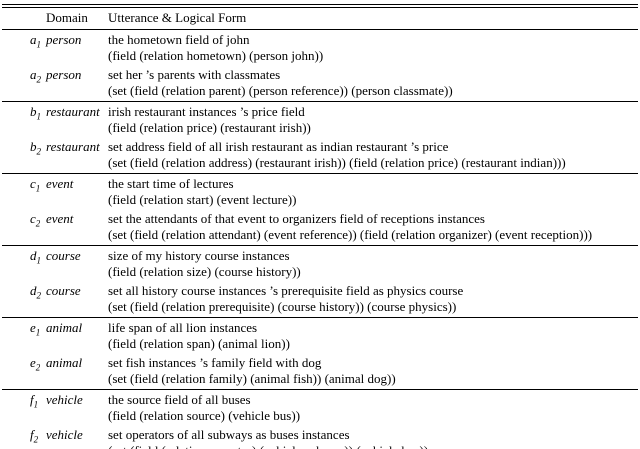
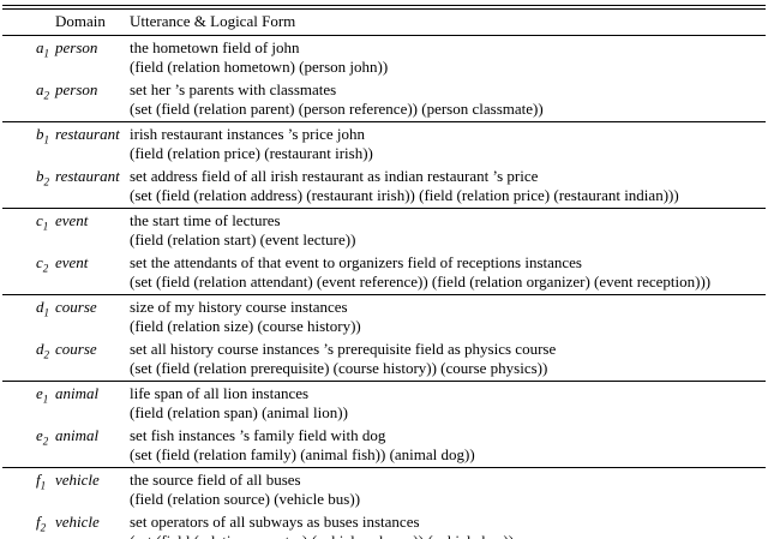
  	Domain	Utterance & Logical Form
  a1	person	the hometown field of john(field (relation hometown) (person john))
  a2	person	set her ’s parents with classmates(set (field (relation parent) (person reference)) (person classmate))
- b1	restaurant	irish restaurant instances ’s price field(field (relation price) (restaurant irish))
+ b1	restaurant	irish restaurant instances ’s price john(field (relation price) (restaurant irish))
  b2	restaurant	set address field of all irish restaurant as indian restaurant ’s price(set (field (relation address) (restaurant irish)) (field (relation price) (restaurant indian)))
  c1	event	the start time of lectures(field (relation start) (event lecture))
  c2	event	set the attendants of that event to organizers field of receptions instances(set (field (relation attendant) (event reference)) (field (relation organizer) (event reception)))
  d1	course	size of my history course instances(field (relation size) (course history))
  d2	course	set all history course instances ’s prerequisite field as physics course(set (field (relation prerequisite) (course history)) (course physics))
  e1	animal	life span of all lion instances(field (relation span) (animal lion))
  e2	animal	set fish instances ’s family field with dog(set (field (relation family) (animal fish)) (animal dog))
  f1	vehicle	the source field of all buses(field (relation source) (vehicle bus))
